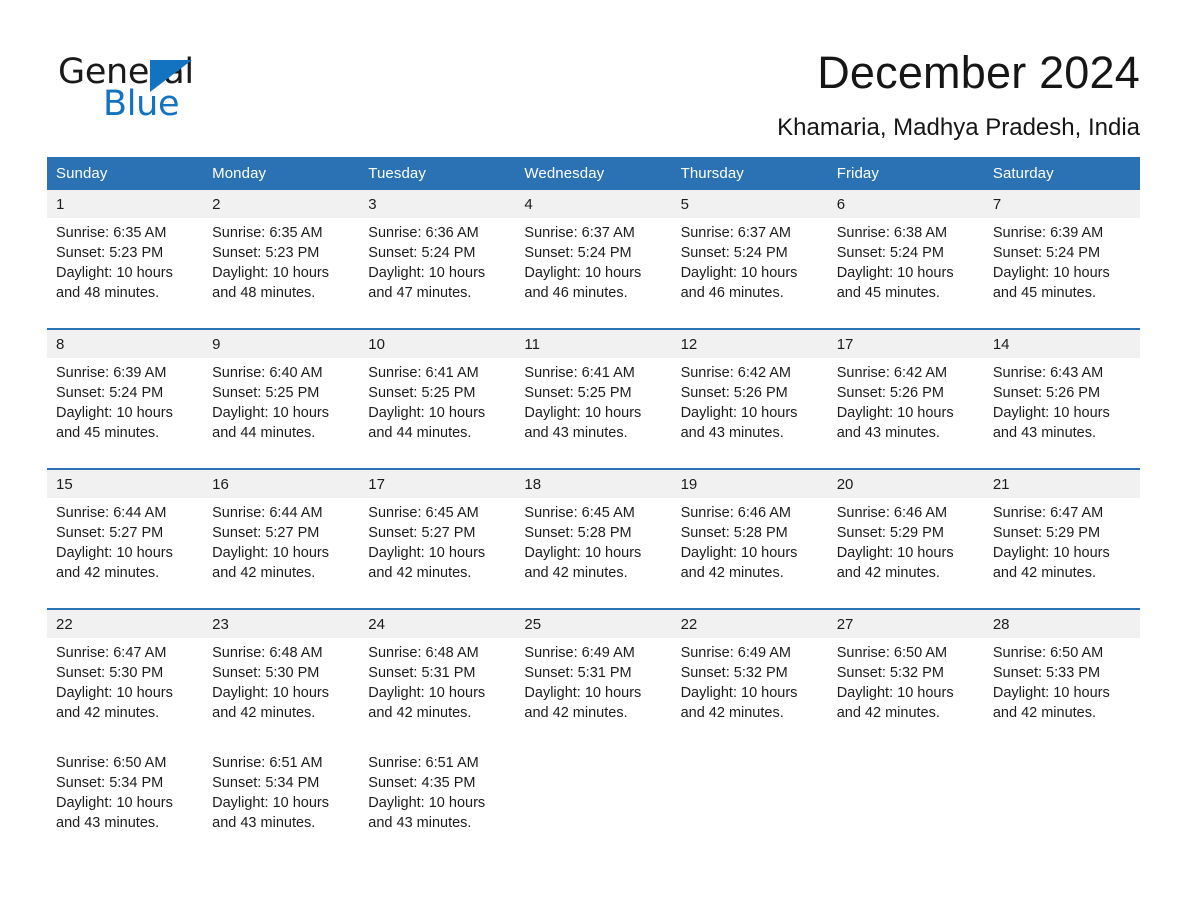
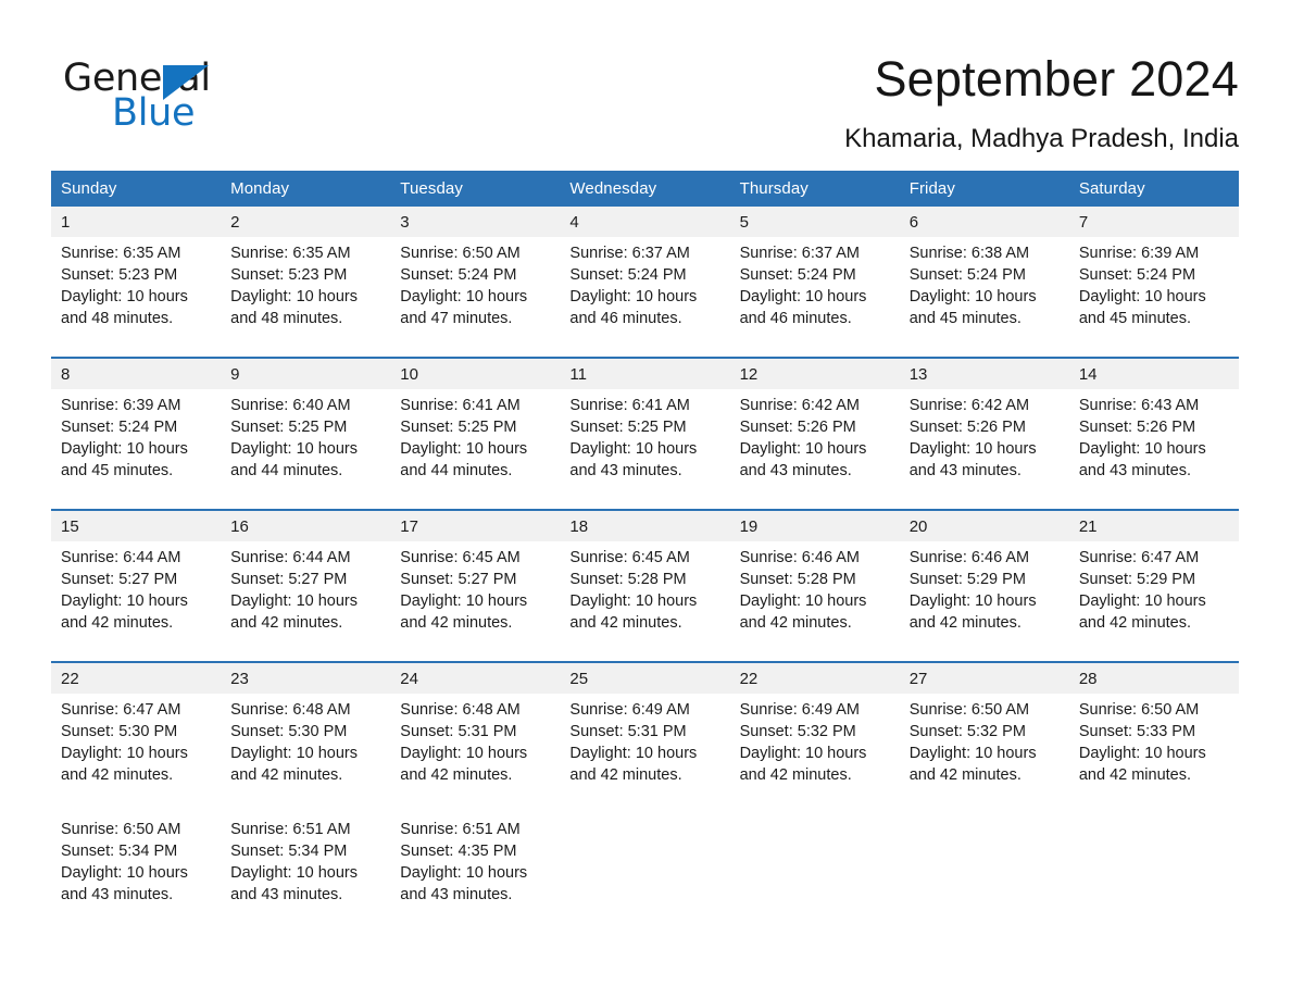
  General
  Blue
- December 2024
+ September 2024
  Khamaria, Madhya Pradesh, India
  Sunday	Monday	Tuesday	Wednesday	Thursday	Friday	Saturday
  1	2	3	4	5	6	7
- Sunrise: 6:35 AMSunset: 5:23 PMDaylight: 10 hoursand 48 minutes.	Sunrise: 6:35 AMSunset: 5:23 PMDaylight: 10 hoursand 48 minutes.	Sunrise: 6:36 AMSunset: 5:24 PMDaylight: 10 hoursand 47 minutes.	Sunrise: 6:37 AMSunset: 5:24 PMDaylight: 10 hoursand 46 minutes.	Sunrise: 6:37 AMSunset: 5:24 PMDaylight: 10 hoursand 46 minutes.	Sunrise: 6:38 AMSunset: 5:24 PMDaylight: 10 hoursand 45 minutes.	Sunrise: 6:39 AMSunset: 5:24 PMDaylight: 10 hoursand 45 minutes.
+ Sunrise: 6:35 AMSunset: 5:23 PMDaylight: 10 hoursand 48 minutes.	Sunrise: 6:35 AMSunset: 5:23 PMDaylight: 10 hoursand 48 minutes.	Sunrise: 6:50 AMSunset: 5:24 PMDaylight: 10 hoursand 47 minutes.	Sunrise: 6:37 AMSunset: 5:24 PMDaylight: 10 hoursand 46 minutes.	Sunrise: 6:37 AMSunset: 5:24 PMDaylight: 10 hoursand 46 minutes.	Sunrise: 6:38 AMSunset: 5:24 PMDaylight: 10 hoursand 45 minutes.	Sunrise: 6:39 AMSunset: 5:24 PMDaylight: 10 hoursand 45 minutes.
- 8	9	10	11	12	17	14
+ 8	9	10	11	12	13	14
  Sunrise: 6:39 AMSunset: 5:24 PMDaylight: 10 hoursand 45 minutes.	Sunrise: 6:40 AMSunset: 5:25 PMDaylight: 10 hoursand 44 minutes.	Sunrise: 6:41 AMSunset: 5:25 PMDaylight: 10 hoursand 44 minutes.	Sunrise: 6:41 AMSunset: 5:25 PMDaylight: 10 hoursand 43 minutes.	Sunrise: 6:42 AMSunset: 5:26 PMDaylight: 10 hoursand 43 minutes.	Sunrise: 6:42 AMSunset: 5:26 PMDaylight: 10 hoursand 43 minutes.	Sunrise: 6:43 AMSunset: 5:26 PMDaylight: 10 hoursand 43 minutes.
  15	16	17	18	19	20	21
  Sunrise: 6:44 AMSunset: 5:27 PMDaylight: 10 hoursand 42 minutes.	Sunrise: 6:44 AMSunset: 5:27 PMDaylight: 10 hoursand 42 minutes.	Sunrise: 6:45 AMSunset: 5:27 PMDaylight: 10 hoursand 42 minutes.	Sunrise: 6:45 AMSunset: 5:28 PMDaylight: 10 hoursand 42 minutes.	Sunrise: 6:46 AMSunset: 5:28 PMDaylight: 10 hoursand 42 minutes.	Sunrise: 6:46 AMSunset: 5:29 PMDaylight: 10 hoursand 42 minutes.	Sunrise: 6:47 AMSunset: 5:29 PMDaylight: 10 hoursand 42 minutes.
  22	23	24	25	22	27	28
  Sunrise: 6:47 AMSunset: 5:30 PMDaylight: 10 hoursand 42 minutes.	Sunrise: 6:48 AMSunset: 5:30 PMDaylight: 10 hoursand 42 minutes.	Sunrise: 6:48 AMSunset: 5:31 PMDaylight: 10 hoursand 42 minutes.	Sunrise: 6:49 AMSunset: 5:31 PMDaylight: 10 hoursand 42 minutes.	Sunrise: 6:49 AMSunset: 5:32 PMDaylight: 10 hoursand 42 minutes.	Sunrise: 6:50 AMSunset: 5:32 PMDaylight: 10 hoursand 42 minutes.	Sunrise: 6:50 AMSunset: 5:33 PMDaylight: 10 hoursand 42 minutes.
  Sunrise: 6:50 AMSunset: 5:34 PMDaylight: 10 hoursand 43 minutes.	Sunrise: 6:51 AMSunset: 5:34 PMDaylight: 10 hoursand 43 minutes.	Sunrise: 6:51 AMSunset: 4:35 PMDaylight: 10 hoursand 43 minutes.
